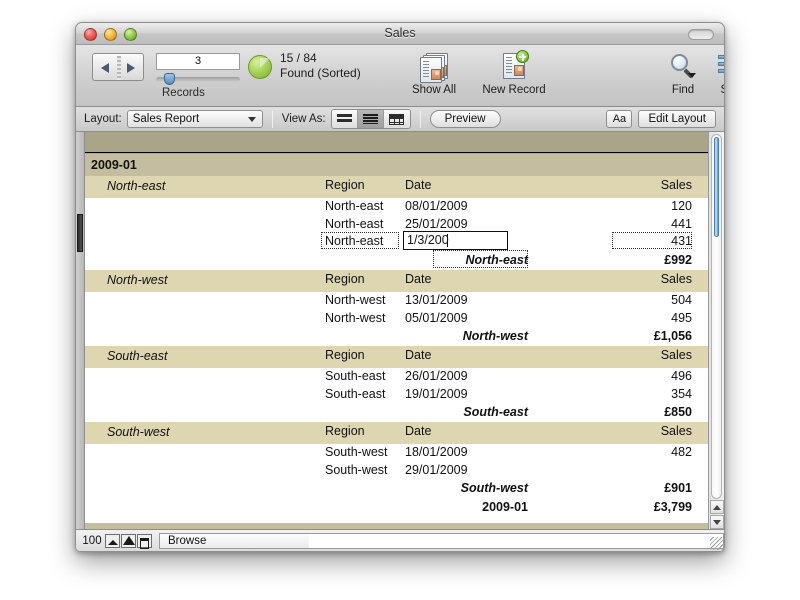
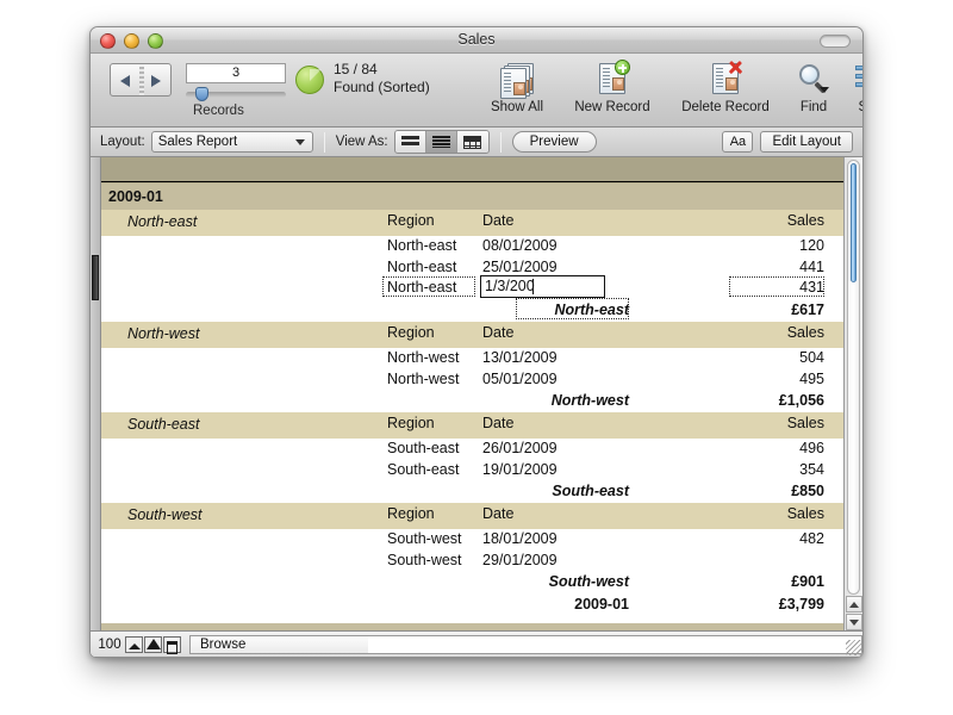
  Sales
  3
  15 / 84
  Found (Sorted)
  Records
  Show All
  New Record
+ Delete Record
  Find
  Layout:
  Sales Report
  View As:
  Preview
  Aa
  Edit Layout
  2009-01
  North-east
  Region
  Date
  Sales
  North-east
  08/01/2009
  120
  North-east
  25/01/2009
  441
  North-east
  1/3/200
  431
  North-east
- £992
+ £617
  North-west
  Region
  Date
  Sales
  North-west
  13/01/2009
  504
  North-west
  05/01/2009
  495
  North-west
  £1,056
  South-east
  Region
  Date
  Sales
  South-east
  26/01/2009
  496
  South-east
  19/01/2009
  354
  South-east
  £850
  South-west
  Region
  Date
  Sales
  South-west
  18/01/2009
  482
  South-west
  29/01/2009
  South-west
  £901
  2009-01
  £3,799
  100
  Browse
